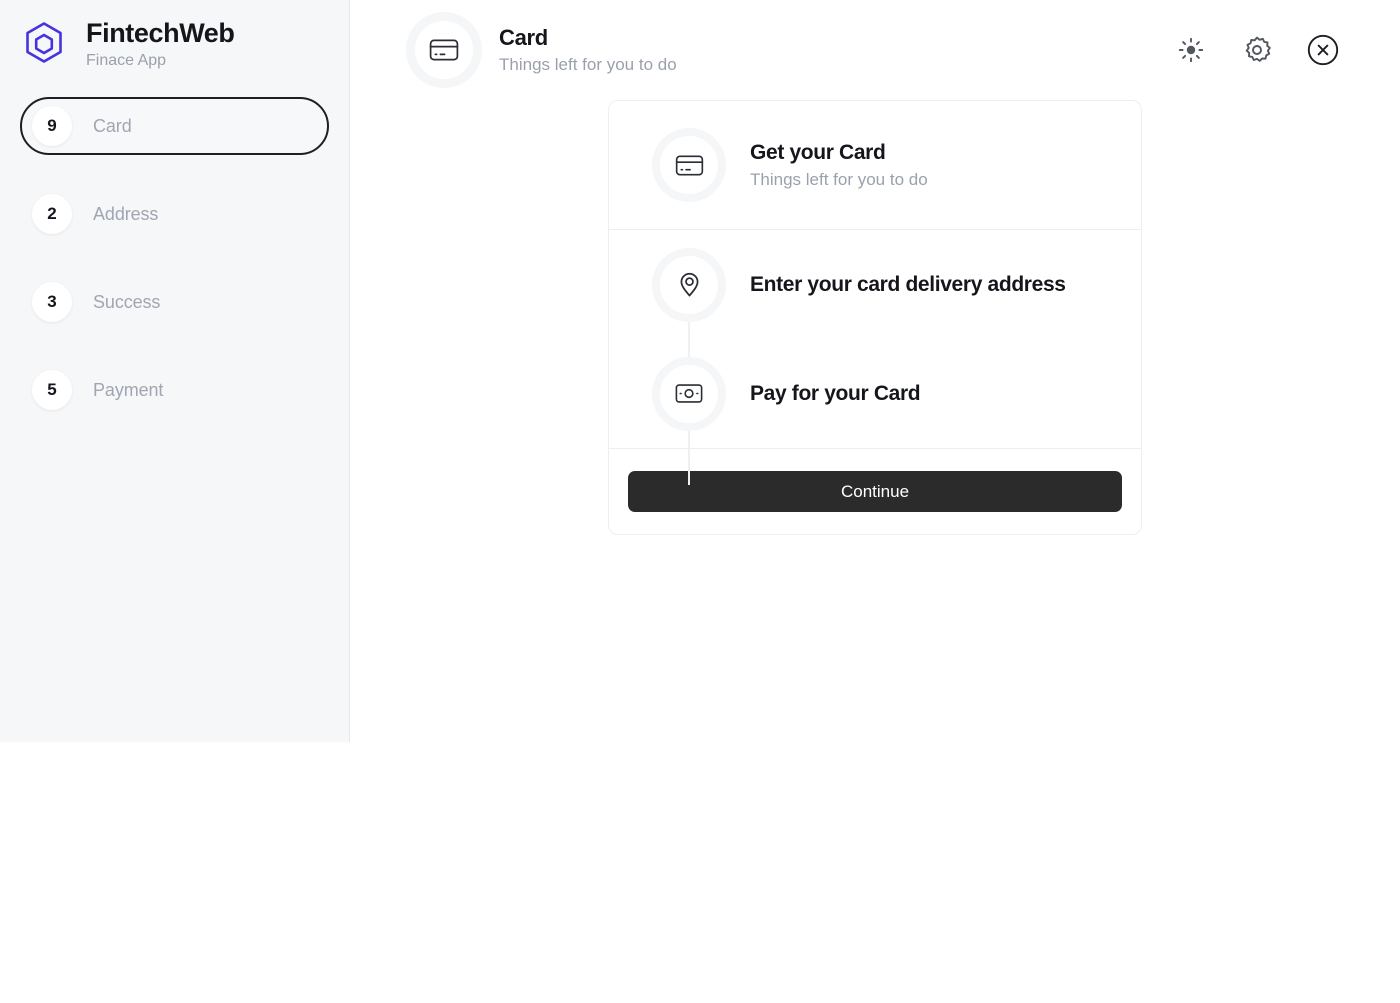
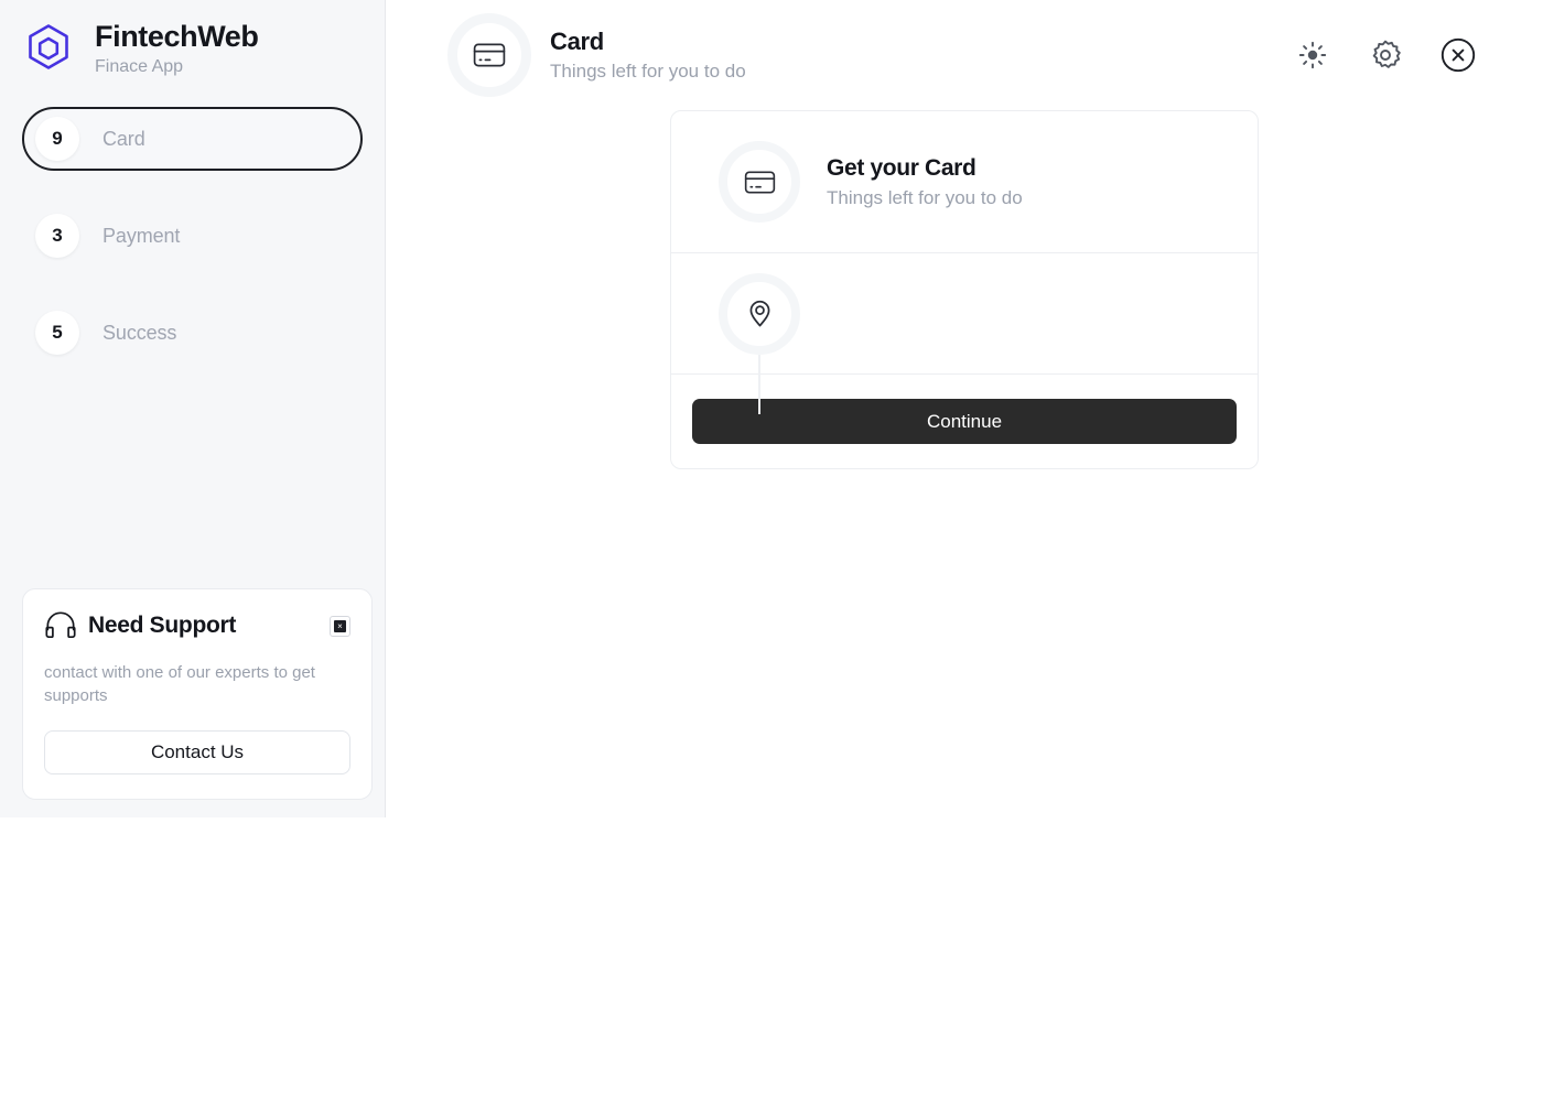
  FintechWeb
  Finace App
  9
  Card
- 2
- Address
  3
- Success
+ Payment
  5
- Payment
+ Success
+ Need Support
+ ×
+ contact with one of our experts to get supports
+ Contact Us
  Card
  Things left for you to do
  Get your Card
  Things left for you to do
- Enter your card delivery address
- Pay for your Card
  Continue
